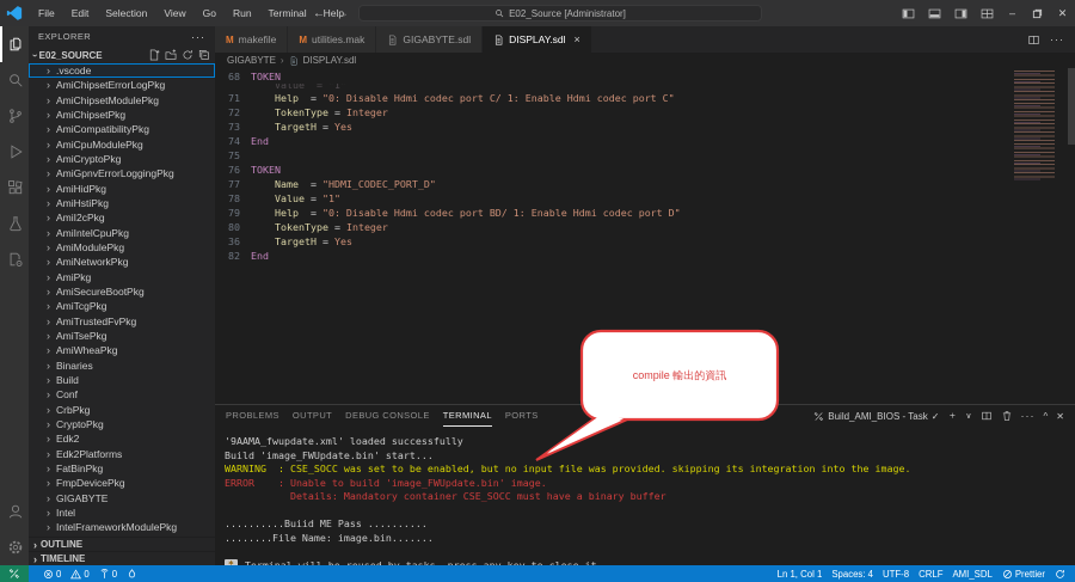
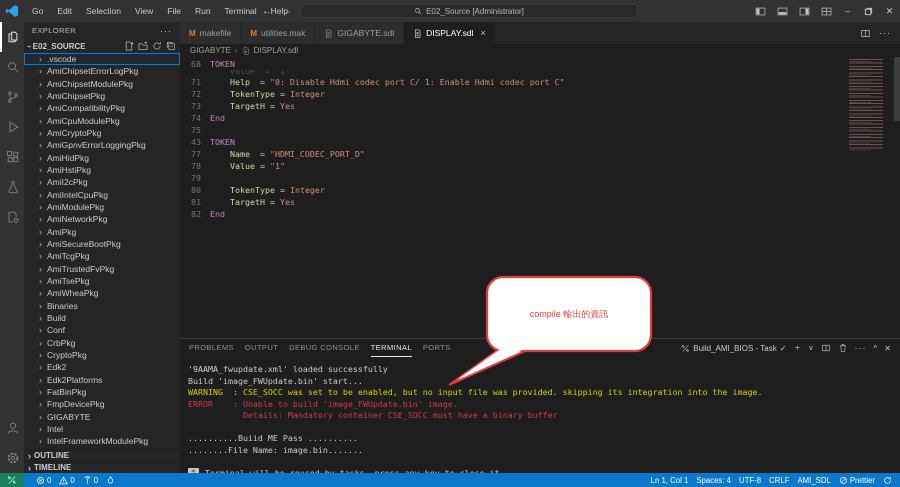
- File
+ Go
  Edit
  Selection
  View
- Go
+ File
  Run
  Terminal
  Help
  ←
  →
  E02_Source [Administrator]
  –
  ✕
  EXPLORER
  ···
  E02_SOURCE
  ›
  .vscode
  ›
  AmiChipsetErrorLogPkg
  ›
  AmiChipsetModulePkg
  ›
  AmiChipsetPkg
  ›
  AmiCompatibilityPkg
  ›
  AmiCpuModulePkg
  ›
  AmiCryptoPkg
  ›
  AmiGpnvErrorLoggingPkg
  ›
  AmiHidPkg
  ›
  AmiHstiPkg
  ›
  AmiI2cPkg
  ›
  AmiIntelCpuPkg
  ›
  AmiModulePkg
  ›
  AmiNetworkPkg
  ›
  AmiPkg
  ›
  AmiSecureBootPkg
  ›
  AmiTcgPkg
  ›
  AmiTrustedFvPkg
  ›
  AmiTsePkg
  ›
  AmiWheaPkg
  ›
  Binaries
  ›
  Build
  ›
  Conf
  ›
  CrbPkg
  ›
  CryptoPkg
  ›
  Edk2
  ›
  Edk2Platforms
  ›
  FatBinPkg
  ›
  FmpDevicePkg
  ›
  GIGABYTE
  ›
  Intel
  ›
  IntelFrameworkModulePkg
  ›
  OUTLINE
  ›
  TIMELINE
  M
  makefile
  M
  utilities.mak
  GIGABYTE.sdl
  DISPLAY.sdl
  ×
  ···
  GIGABYTE
  ›
  DISPLAY.sdl
  68
  TOKEN
  Value = "1"
  71
  Help = "0: Disable Hdmi codec port C/ 1: Enable Hdmi codec port C"
  72
  TokenType = Integer
  73
  TargetH = Yes
  74
  End
  75
- 76
+ 43
  TOKEN
  77
  Name = "HDMI_CODEC_PORT_D"
  78
  Value = "1"
  79
- Help = "0: Disable Hdmi codec port BD/ 1: Enable Hdmi codec port D"
  80
  TokenType = Integer
- 36
+ 81
  TargetH = Yes
  82
  End
  PROBLEMS
  OUTPUT
  DEBUG CONSOLE
  TERMINAL
  PORTS
  Build_AMI_BIOS - Task
  ✓
  ＋
  ···
  ^
  ✕
  '9AAMA_fwupdate.xml' loaded successfully
  Build 'image_FWUpdate.bin' start...
  WARNING : CSE_SOCC was set to be enabled, but no input file was provided. skipping its integration into the image.
  ERROR : Unable to build 'image_FWUpdate.bin' image.
  Details: Mandatory container CSE_SOCC must have a binary buffer
  ..........Buiid ME Pass ..........
  ........File Name: image.bin.......
  0
  0
  0
  Ln 1, Col 1
  Spaces: 4
  UTF-8
  CRLF
  AMI_SDL
  Prettier
  compile 輸出的資訊
